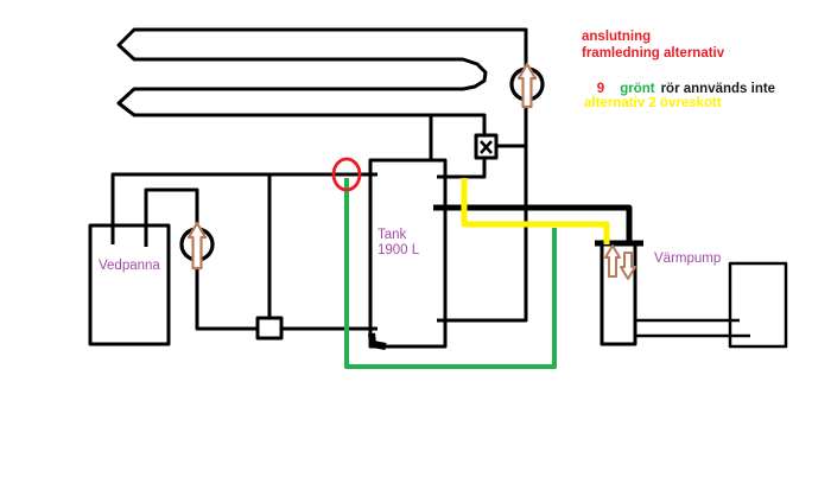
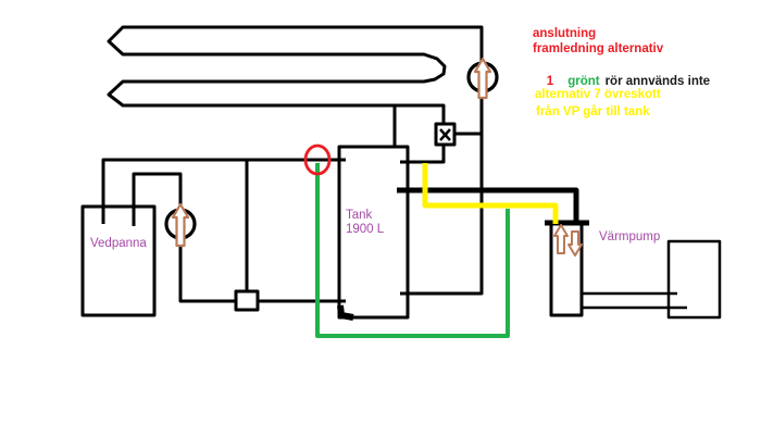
  Vedpanna
  Tank
  1900 L
  Värmpump
  anslutning
  framledning alternativ
- 9 grönt rör annvänds inte
+ 1 grönt rör annvänds inte
- alternativ 2 övreskott
+ alternativ 7 övreskott
+ från VP går till tank
